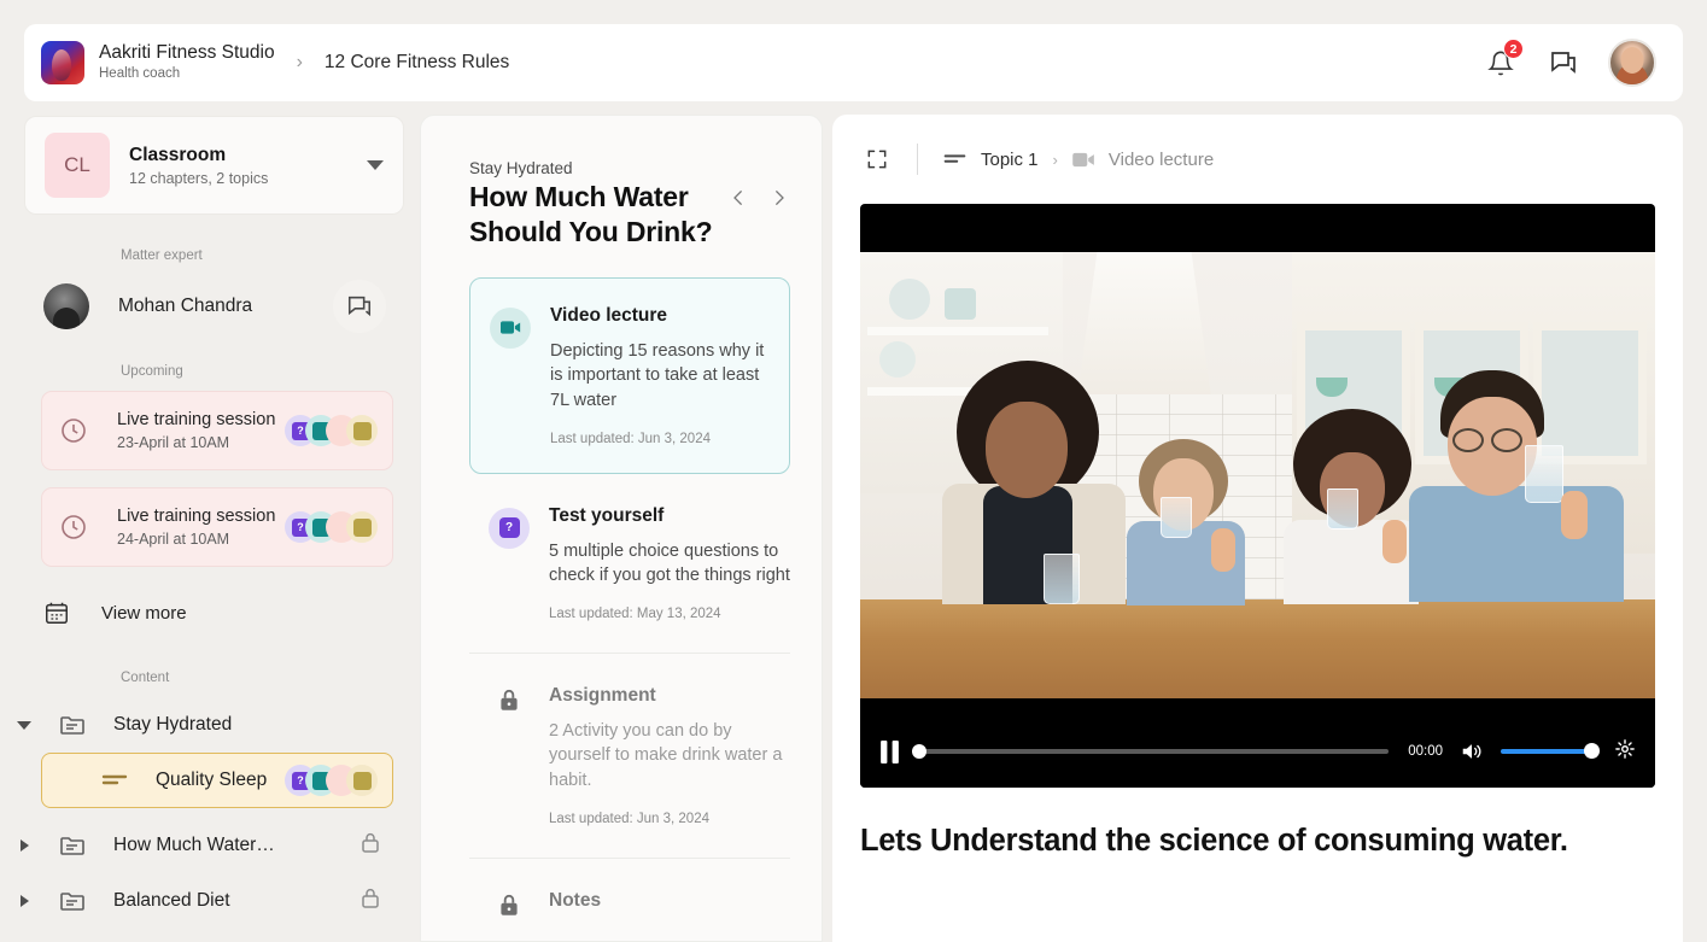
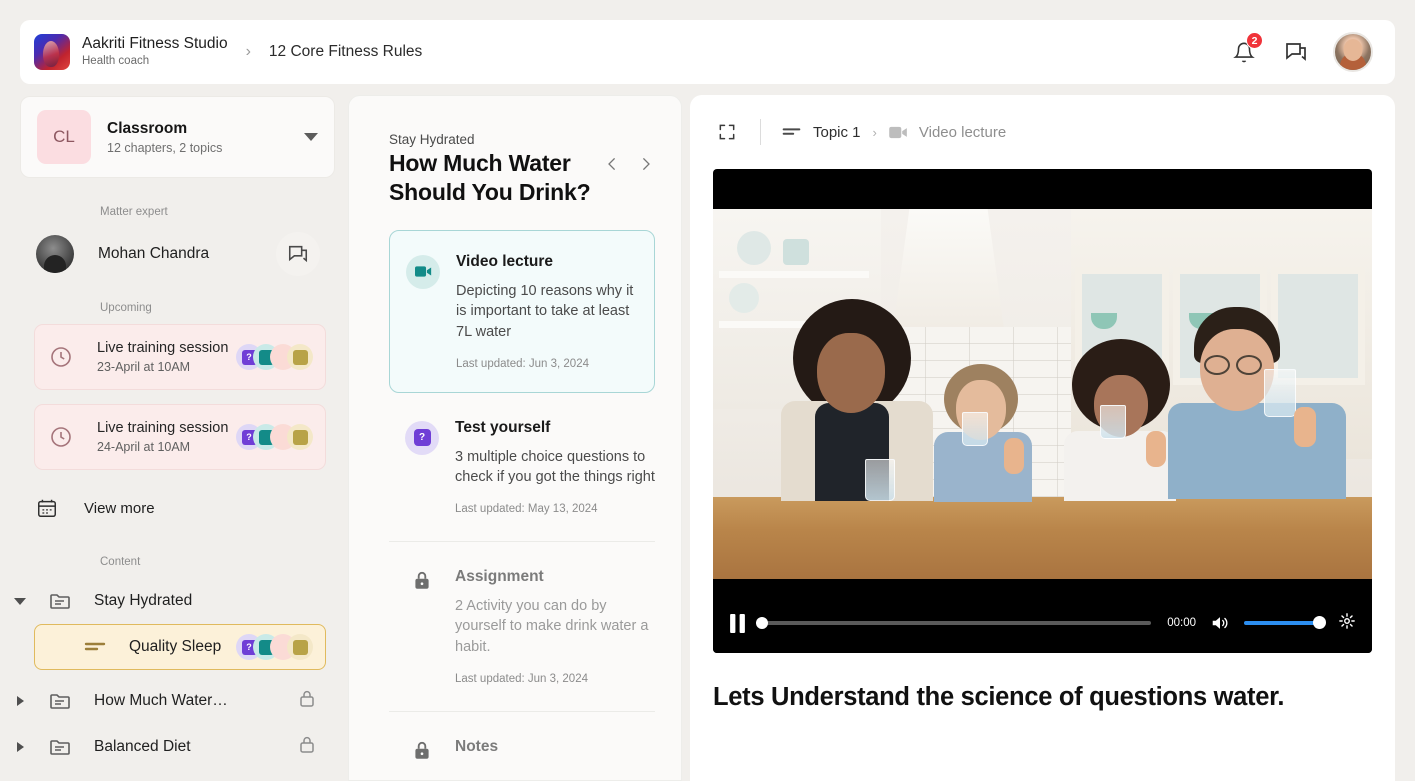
  Aakriti Fitness Studio
  Health coach
  ›
  12 Core Fitness Rules
  2
  CL
  Classroom
  12 chapters, 2 topics
  Matter expert
  Mohan Chandra
  Upcoming
  Live training session
  23-April at 10AM
  ?
  Live training session
  24-April at 10AM
  ?
  View more
  Content
  Stay Hydrated
  Quality Sleep
  ?
  How Much Water…
  Balanced Diet
  Stay Hydrated
  How Much Water Should You Drink?
  Video lecture
- Depicting 15 reasons why it is important to take at least 7L water
+ Depicting 10 reasons why it is important to take at least 7L water
  Last updated: Jun 3, 2024
  ?
  Test yourself
- 5 multiple choice questions to check if you got the things right
+ 3 multiple choice questions to check if you got the things right
  Last updated: May 13, 2024
  Assignment
  2 Activity you can do by yourself to make drink water a habit.
  Last updated: Jun 3, 2024
  Notes
  Topic 1
  ›
  Video lecture
  00:00
- Lets Understand the science of consuming water.
+ Lets Understand the science of questions water.
